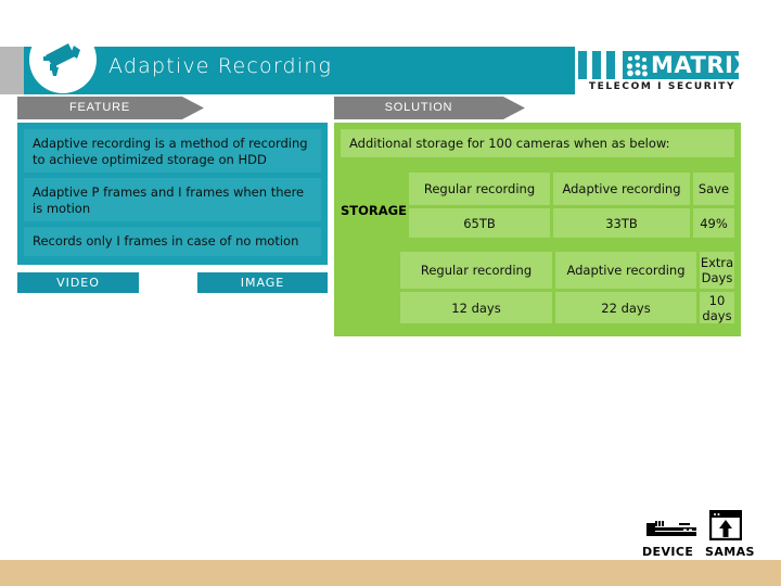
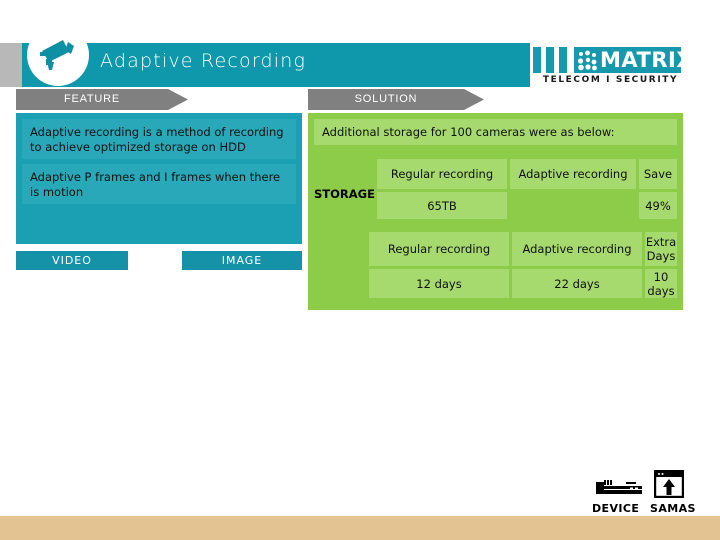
  Adaptive Recording
  MATRIX
  TELECOM I SECURITY
  FEATURE
  SOLUTION
  Adaptive recording is a method of recording to achieve optimized storage on HDD
  Adaptive P frames and I frames when there is motion
- Records only I frames in case of no motion
  VIDEO
  IMAGE
- Additional storage for 100 cameras when as below:
+ Additional storage for 100 cameras were as below:
  STORAGE
  Regular recording
  Adaptive recording
  Save
  65TB
- 33TB
  49%
  Regular recording
  Adaptive recording
  Extra Days
  12 days
  22 days
  10 days
  DEVICE
  SAMAS
